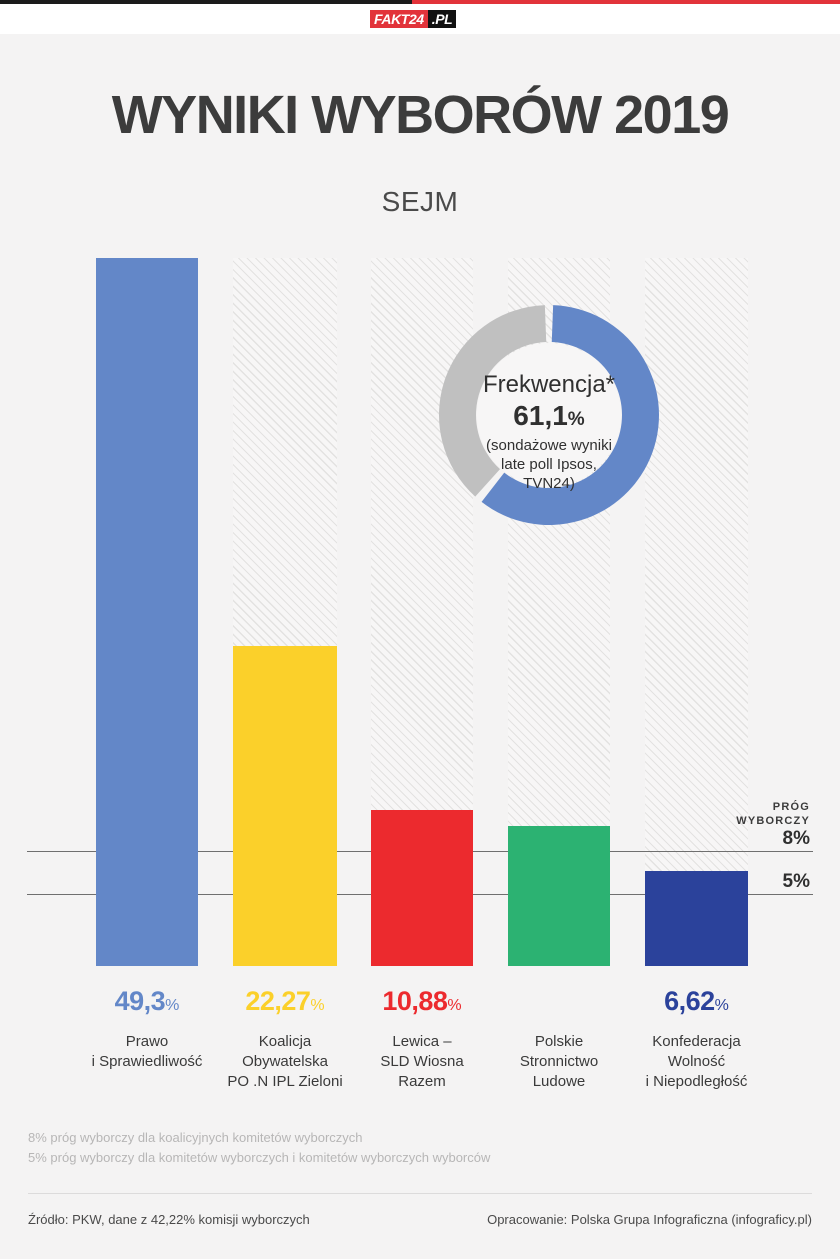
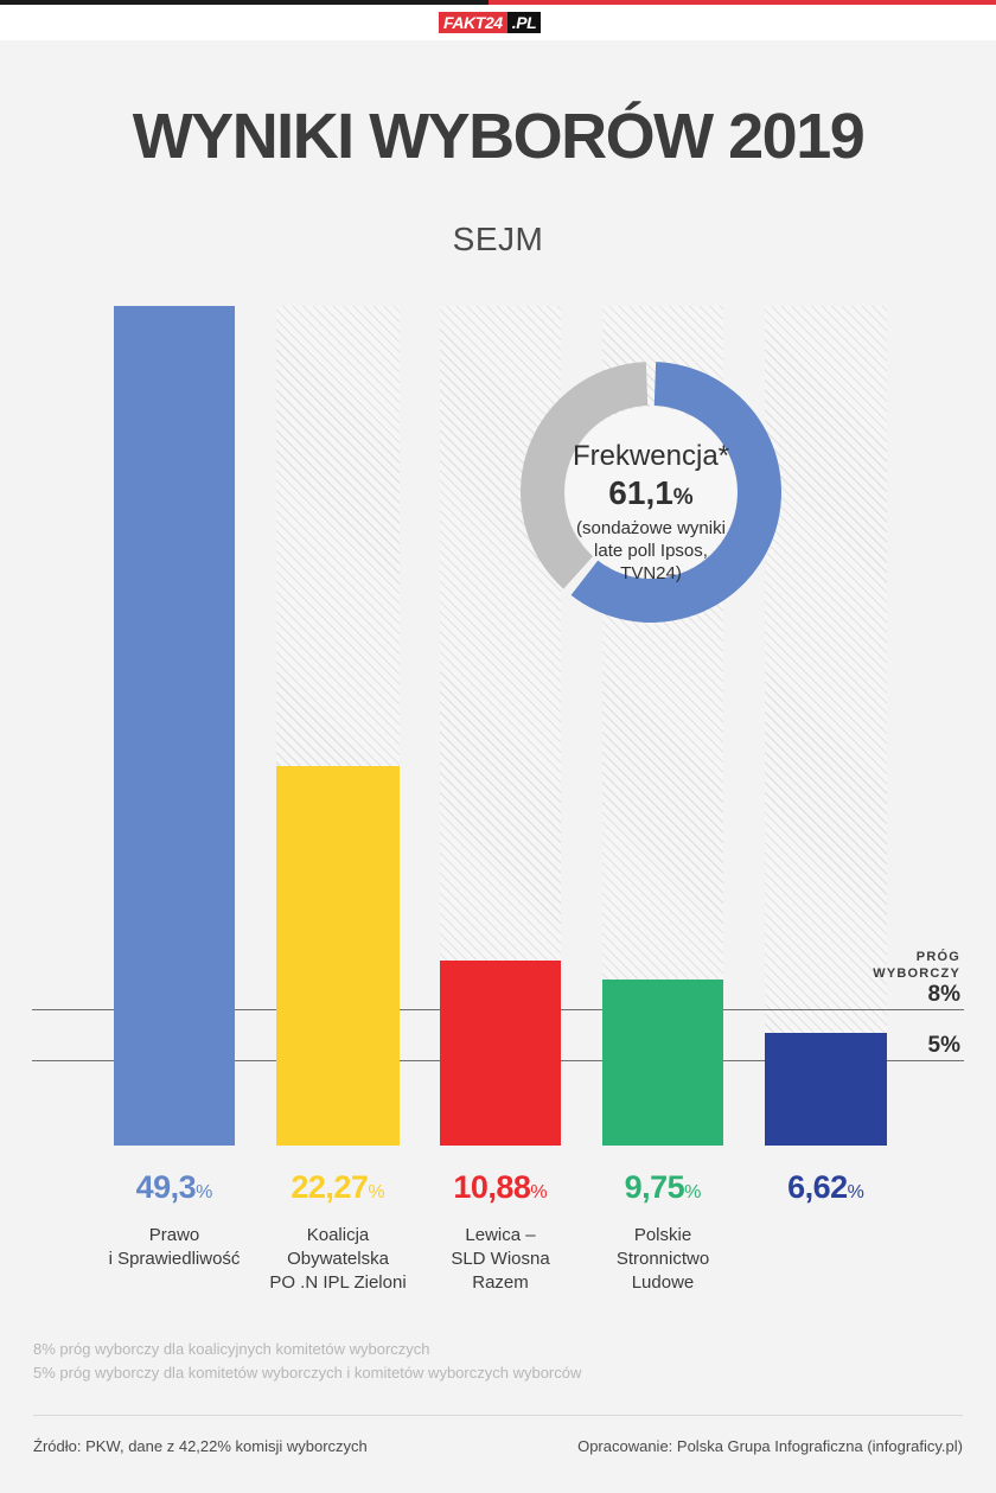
  FAKT24
  .PL
  WYNIKI WYBORÓW 2019
  SEJM
  PRÓG
  WYBORCZY
  8%
  5%
  49,3%
  Prawo
  i Sprawiedliwość
  22,27%
  Koalicja
  Obywatelska
  PO .N IPL Zieloni
  10,88%
  Lewica –
  SLD Wiosna
  Razem
+ 9,75%
  Polskie
  Stronnictwo
  Ludowe
  6,62%
- Konfederacja
- Wolność
- i Niepodległość
  Frekwencja*
  61,1%
  (sondażowe wyniki
  late poll Ipsos,
  TVN24)
  8% próg wyborczy dla koalicyjnych komitetów wyborczych
  5% próg wyborczy dla komitetów wyborczych i komitetów wyborczych wyborców
  Źródło: PKW, dane z 42,22% komisji wyborczych
  Opracowanie: Polska Grupa Infograficzna (infograficy.pl)
